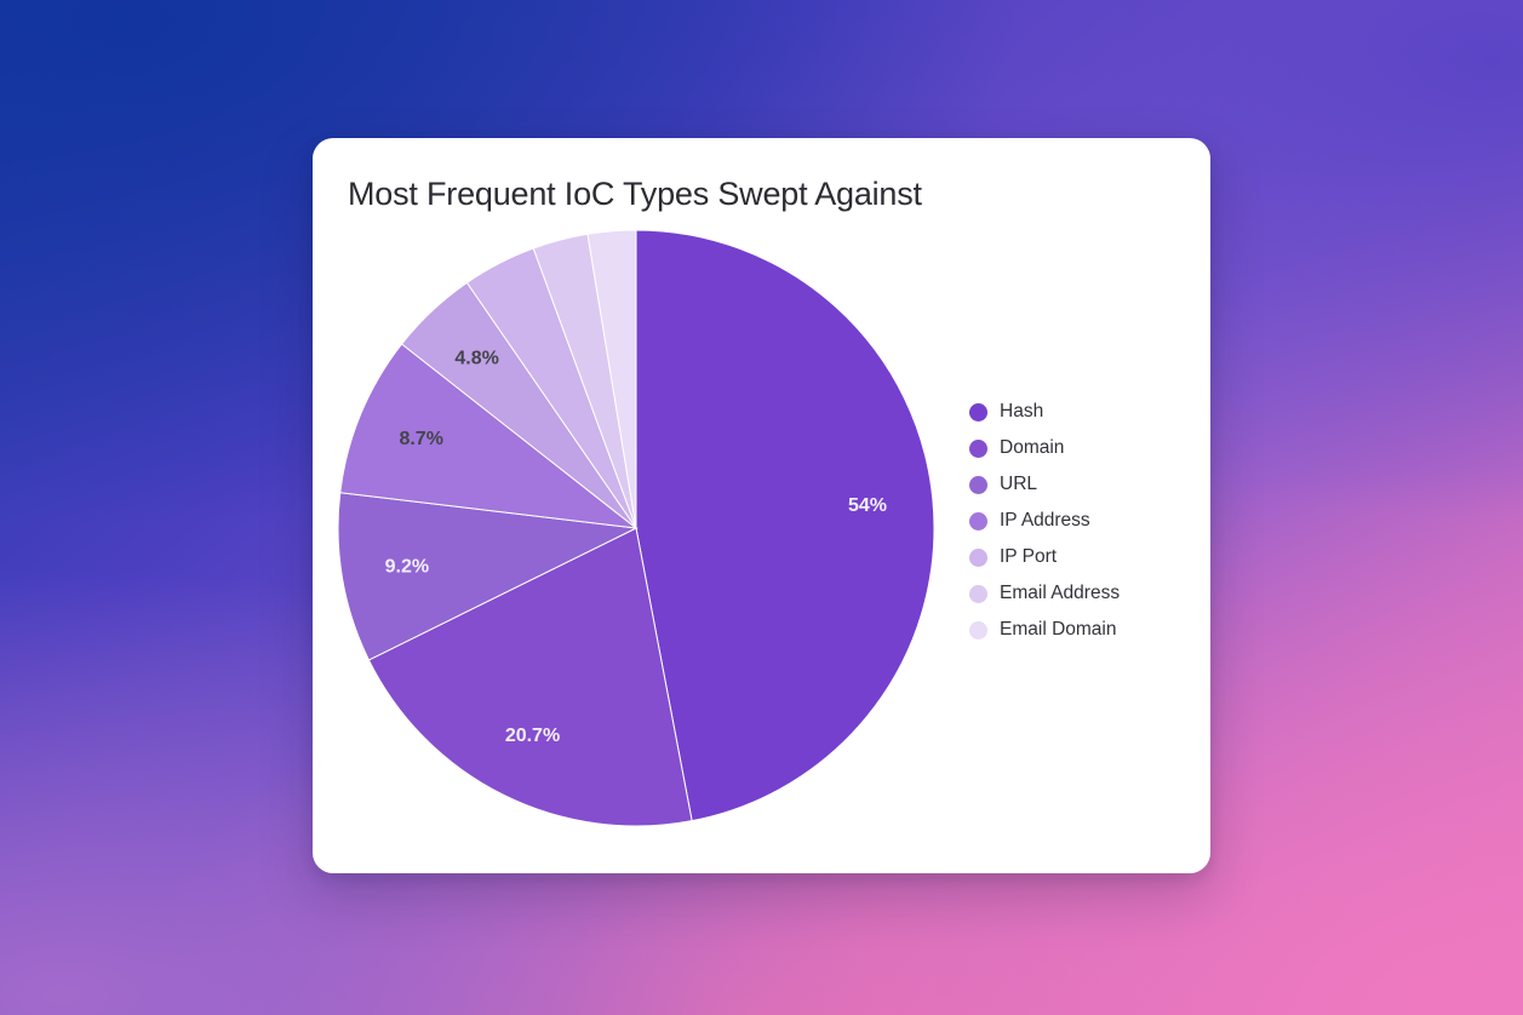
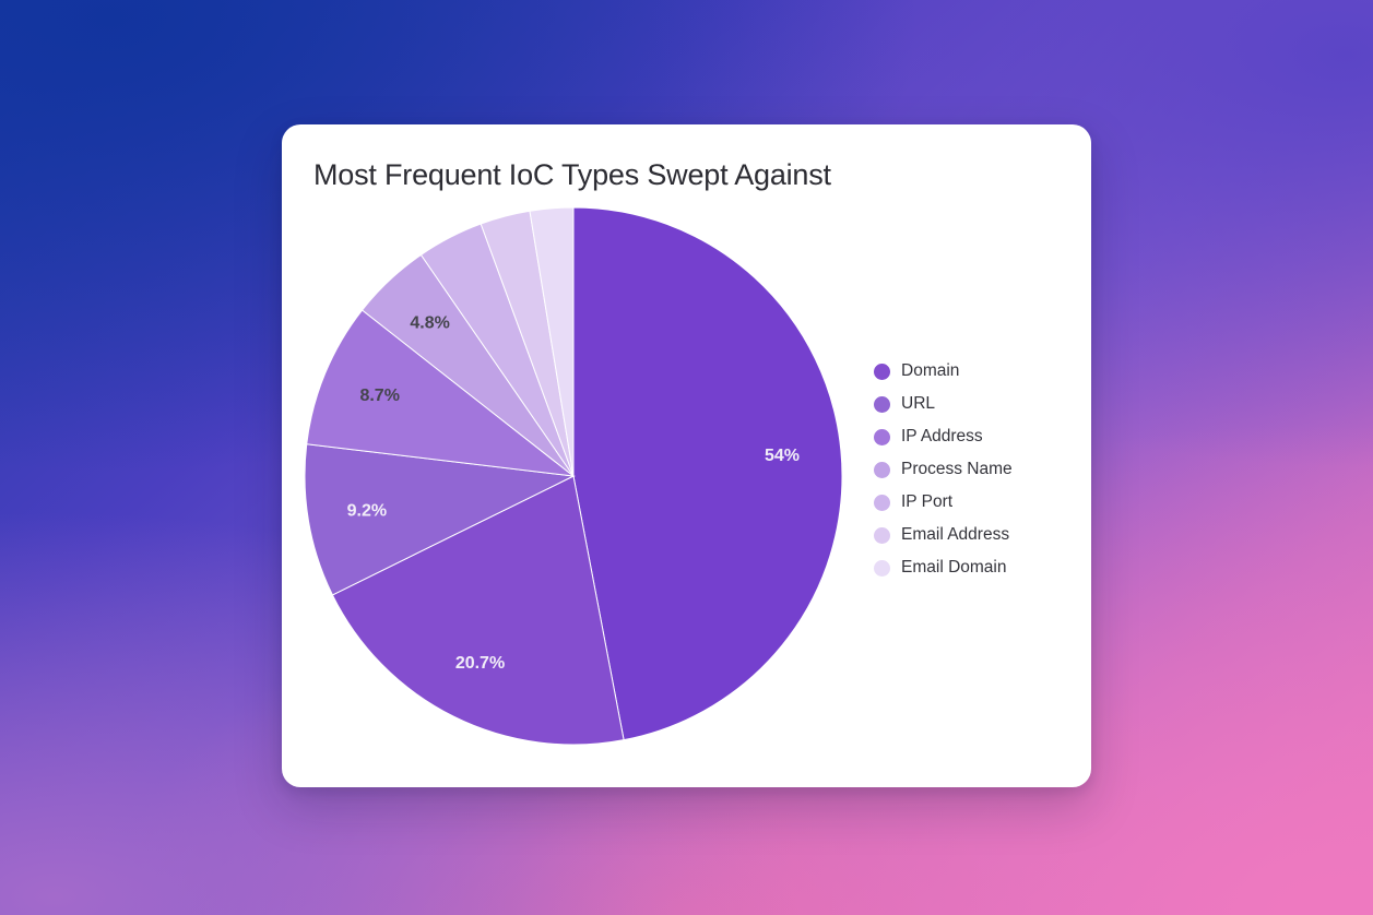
  Most Frequent IoC Types Swept Against
  54%
  20.7%
  9.2%
  8.7%
  4.8%
- Hash
  Domain
  URL
  IP Address
+ Process Name
  IP Port
  Email Address
  Email Domain
